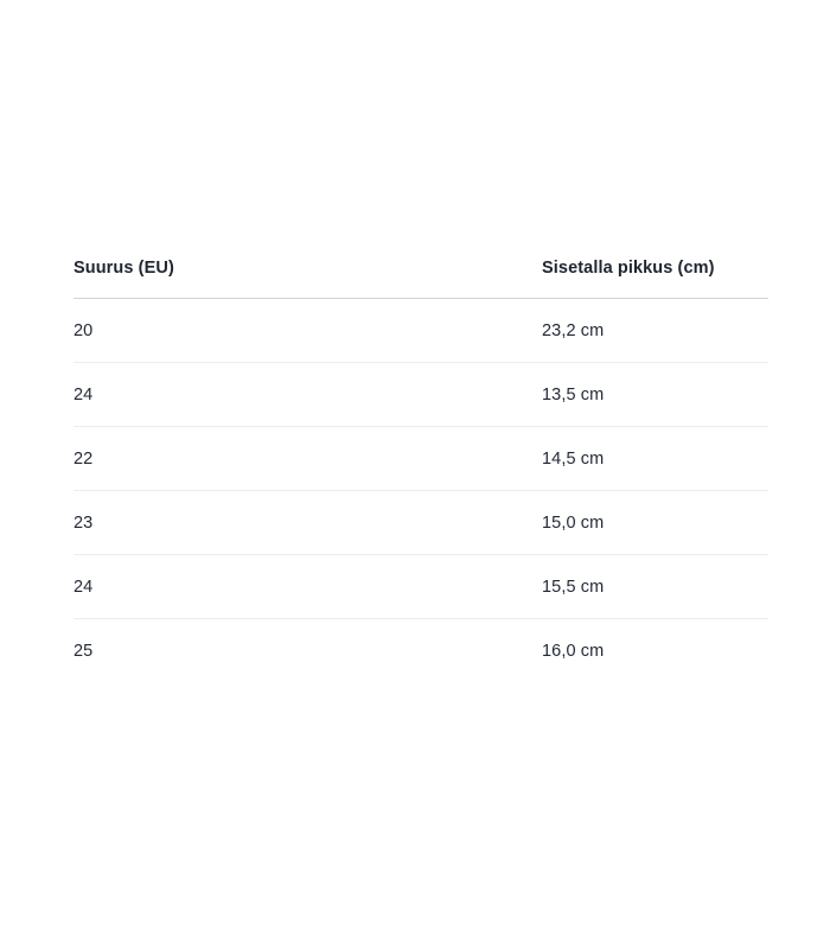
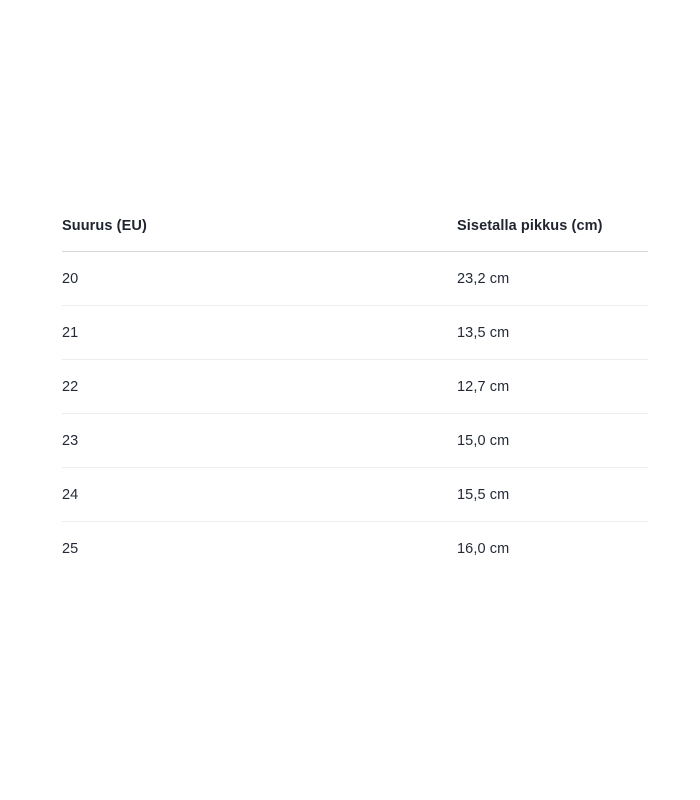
  Suurus (EU)	Sisetalla pikkus (cm)
  20	23,2 cm
- 24	13,5 cm
+ 21	13,5 cm
- 22	14,5 cm
+ 22	12,7 cm
  23	15,0 cm
  24	15,5 cm
  25	16,0 cm
